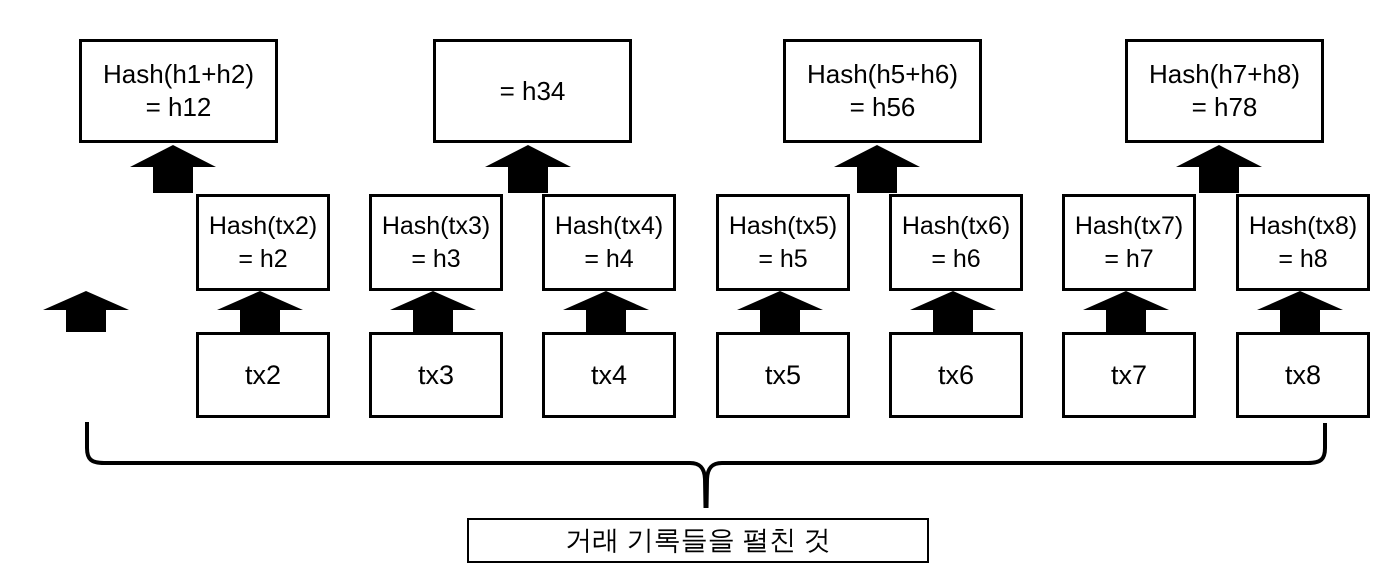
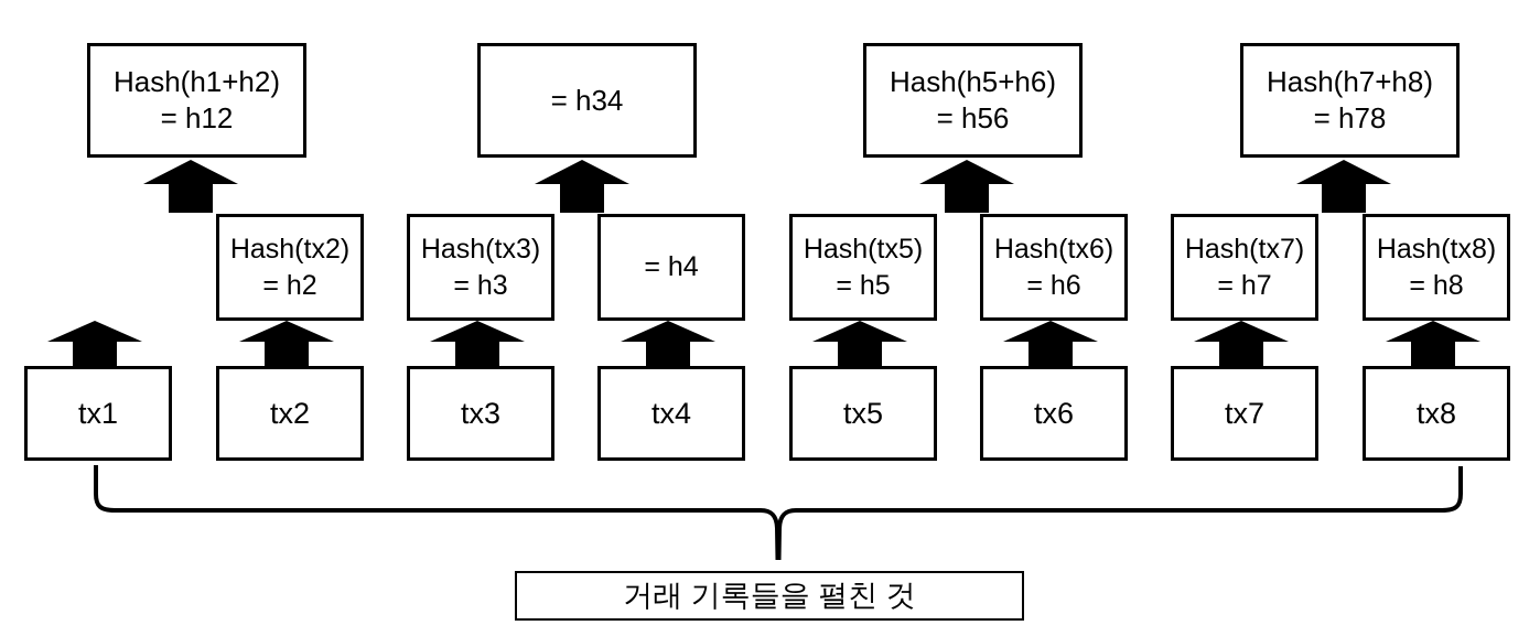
  Hash(h1+h2)
  = h12
  = h34
  Hash(h5+h6)
  = h56
  Hash(h7+h8)
  = h78
  Hash(tx2)
  = h2
  Hash(tx3)
  = h3
- Hash(tx4)
  = h4
  Hash(tx5)
  = h5
  Hash(tx6)
  = h6
  Hash(tx7)
  = h7
  Hash(tx8)
  = h8
+ tx1
  tx2
  tx3
  tx4
  tx5
  tx6
  tx7
  tx8
  거래 기록들을 펼친 것
